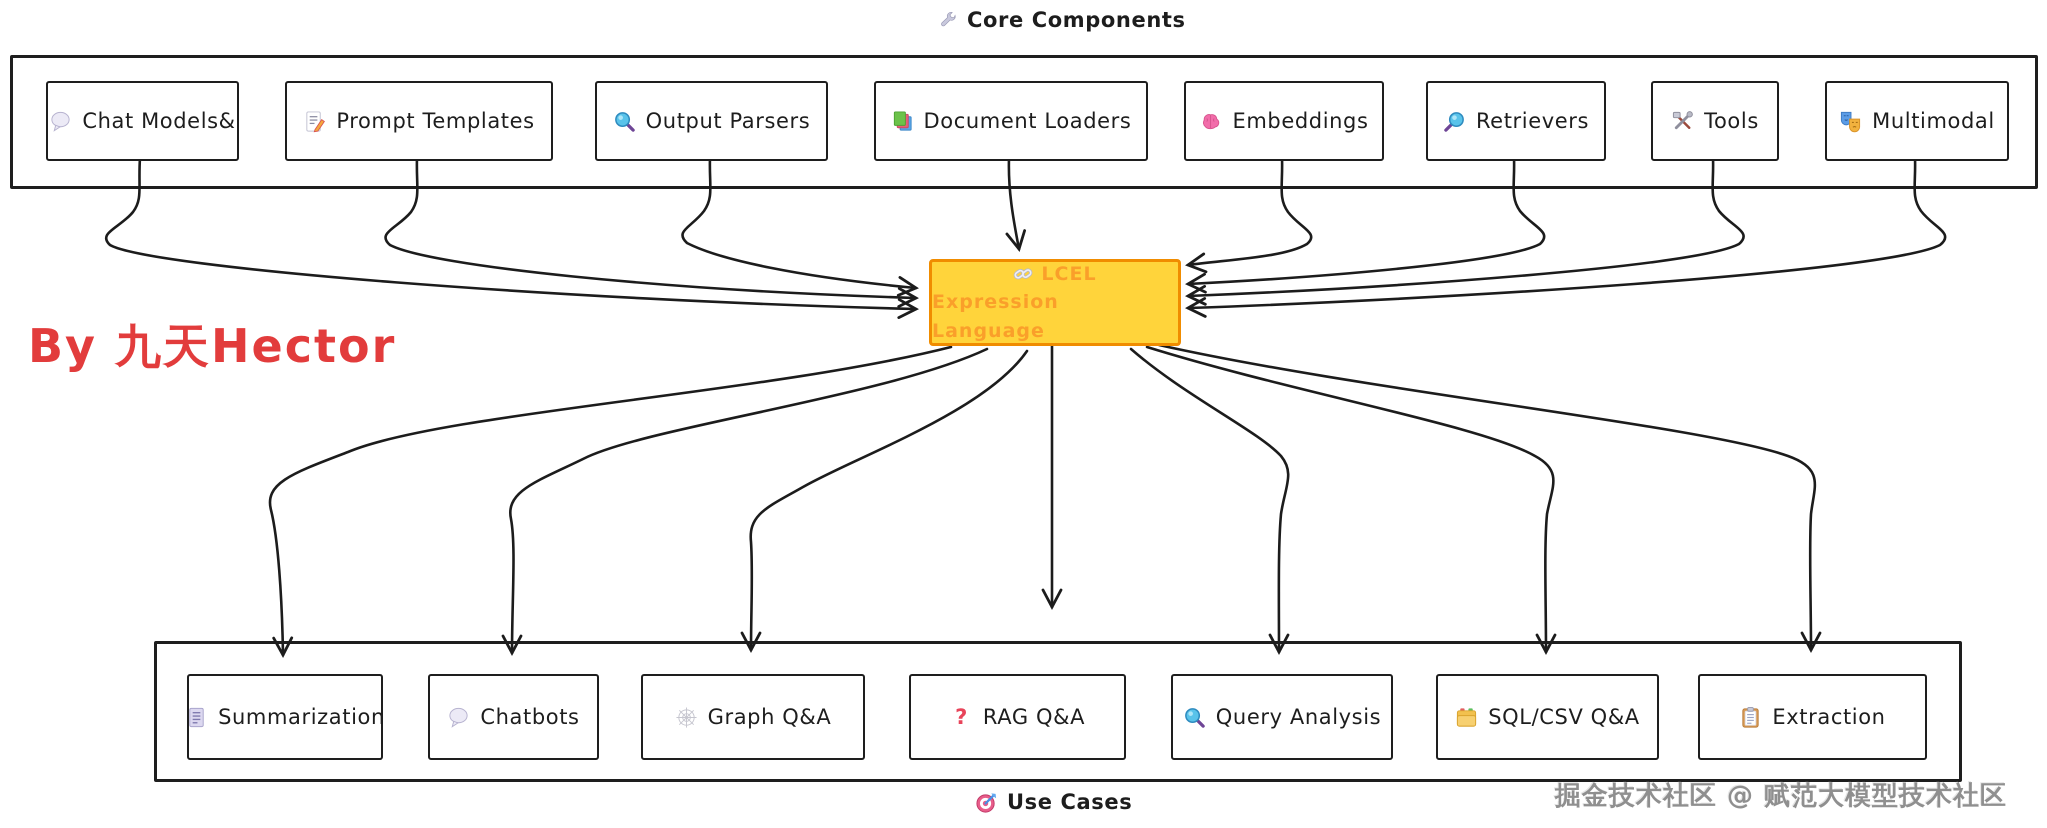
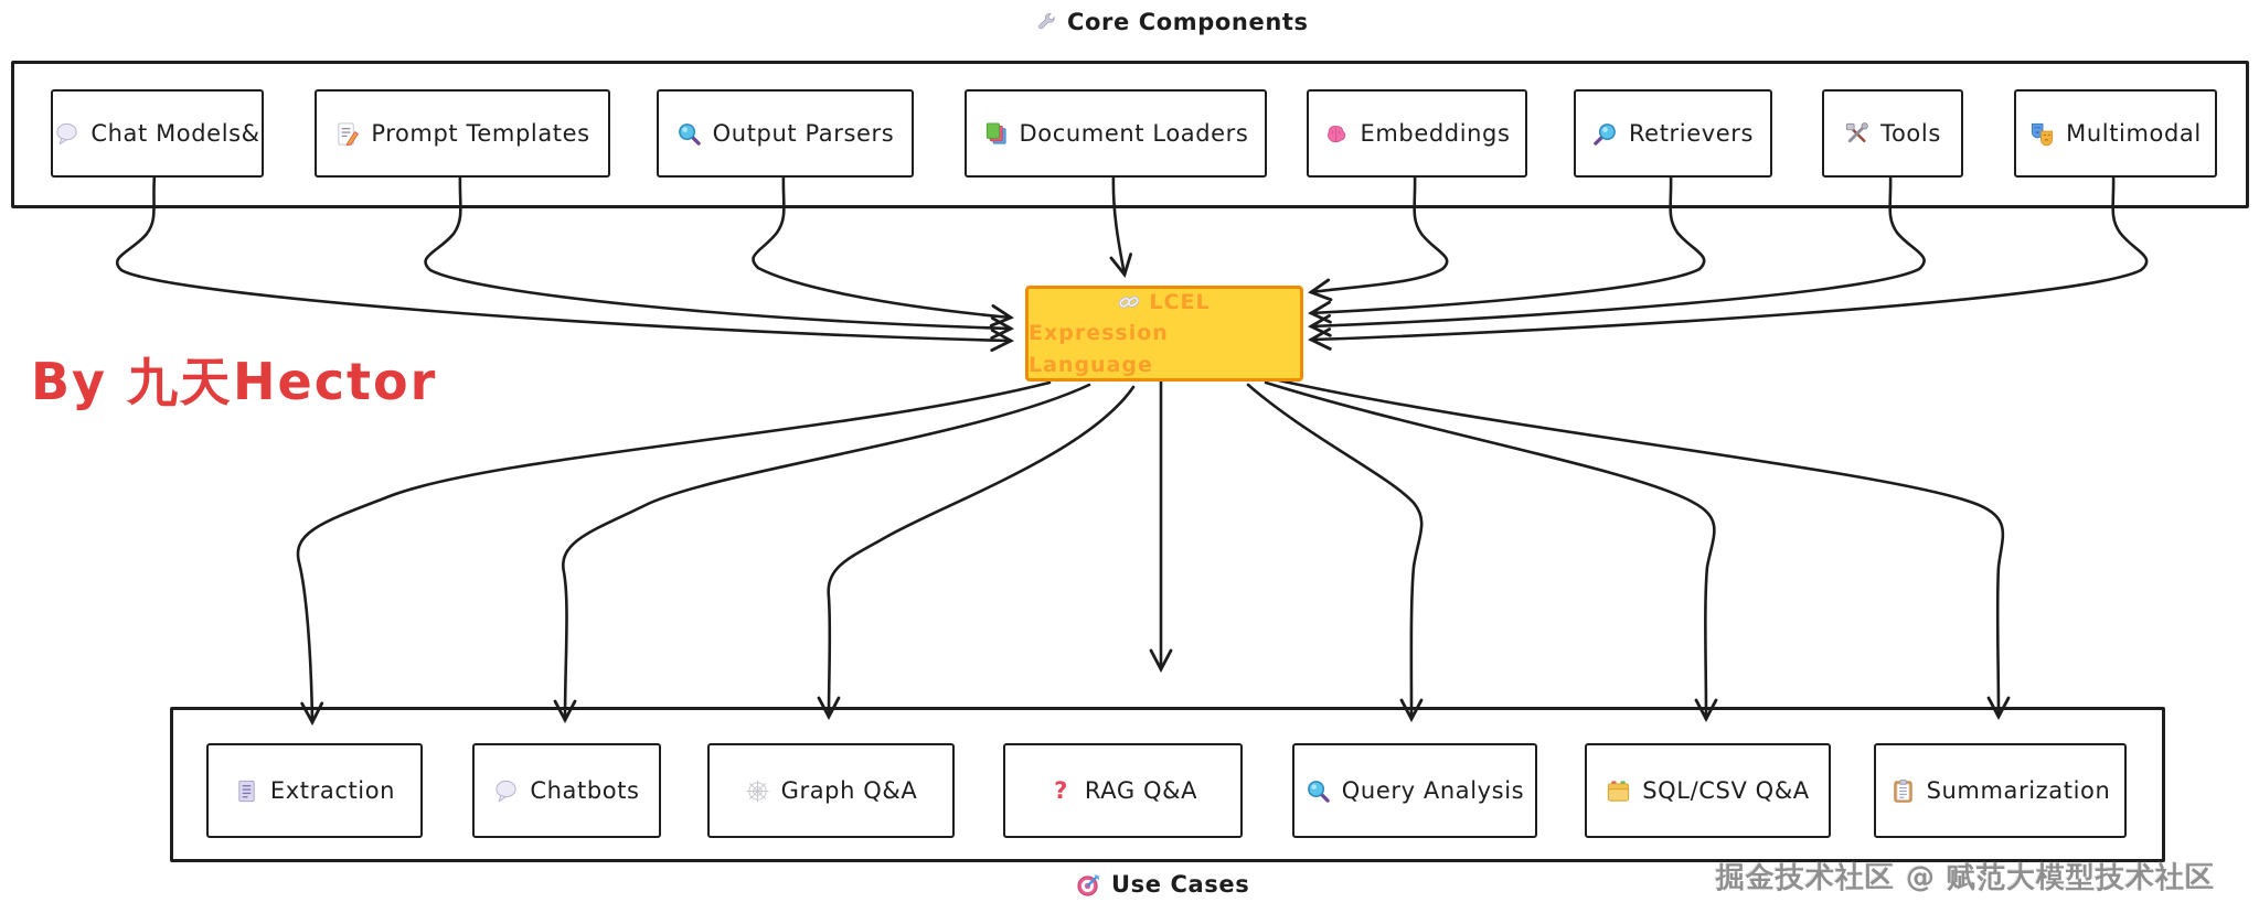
  Core Components
  Chat Models&
  Prompt Templates
  Output Parsers
  Document Loaders
  Embeddings
  Retrievers
  Tools
  Multimodal
  LCEL
  Expression Language
  By 九天Hector
- Summarization
+ Extraction
  Chatbots
  Graph Q&A
  ?
  RAG Q&A
  Query Analysis
  SQL/CSV Q&A
- Extraction
+ Summarization
  Use Cases
  掘金技术社区 @ 赋范大模型技术社区
